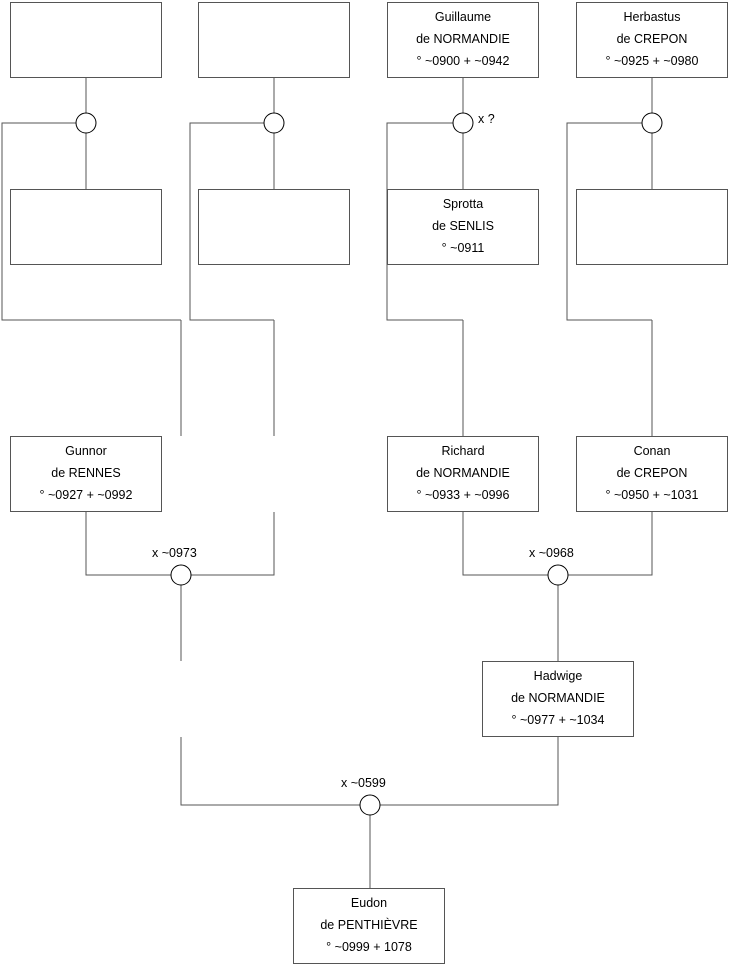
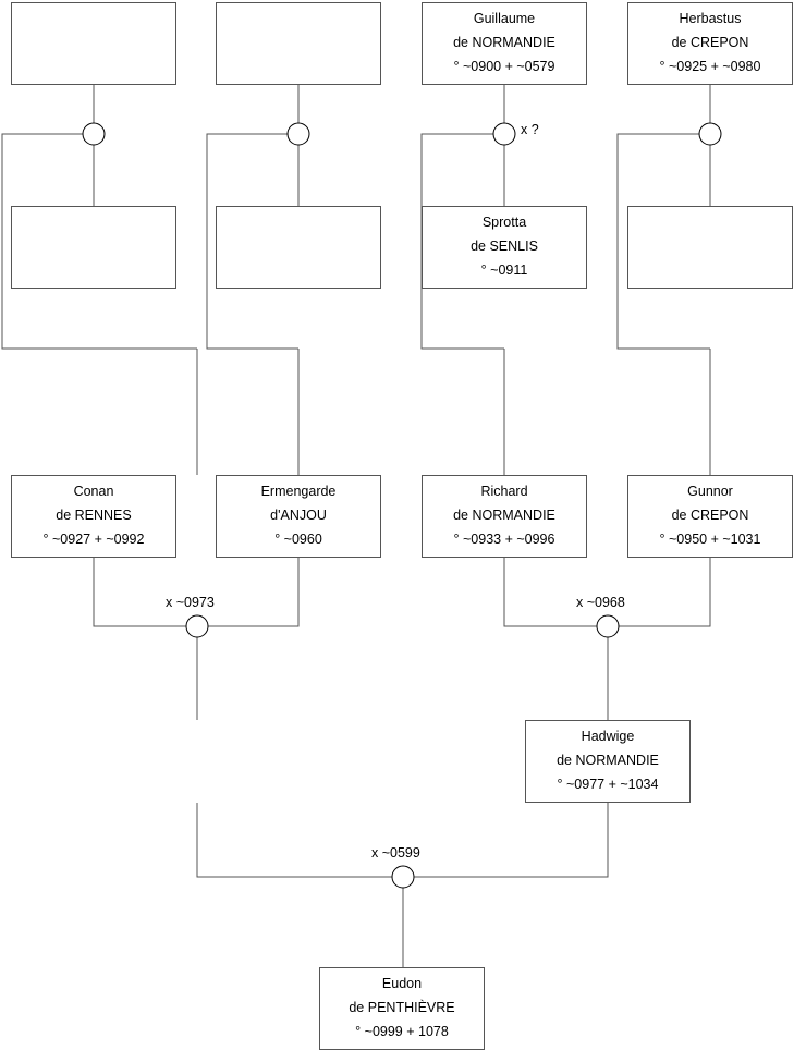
  x ?
  x ~0973
  x ~0968
  x ~0599
  Guillaume
  de NORMANDIE
- ° ~0900 + ~0942
+ ° ~0900 + ~0579
  Herbastus
  de CREPON
  ° ~0925 + ~0980
  Sprotta
  de SENLIS
  ° ~0911
- Gunnor
+ Conan
  de RENNES
  ° ~0927 + ~0992
+ Ermengarde
+ d'ANJOU
+ ° ~0960
  Richard
  de NORMANDIE
  ° ~0933 + ~0996
- Conan
+ Gunnor
  de CREPON
  ° ~0950 + ~1031
  Hadwige
  de NORMANDIE
  ° ~0977 + ~1034
  Eudon
  de PENTHIÈVRE
  ° ~0999 + 1078
